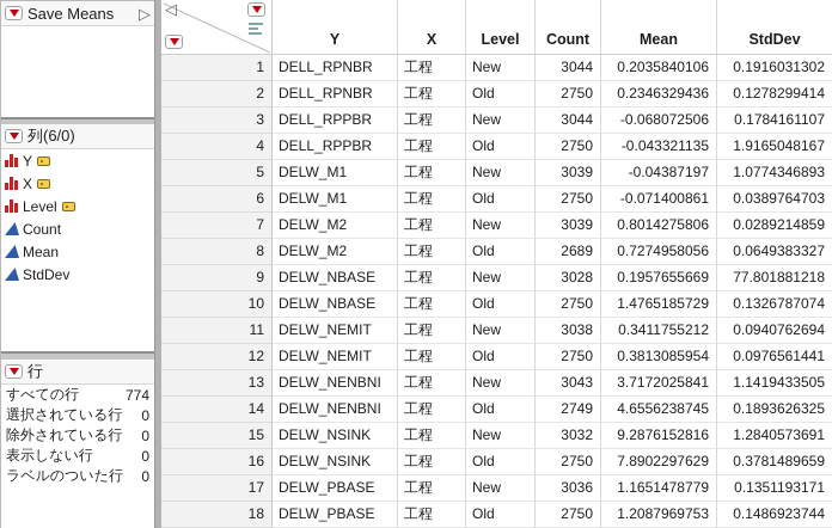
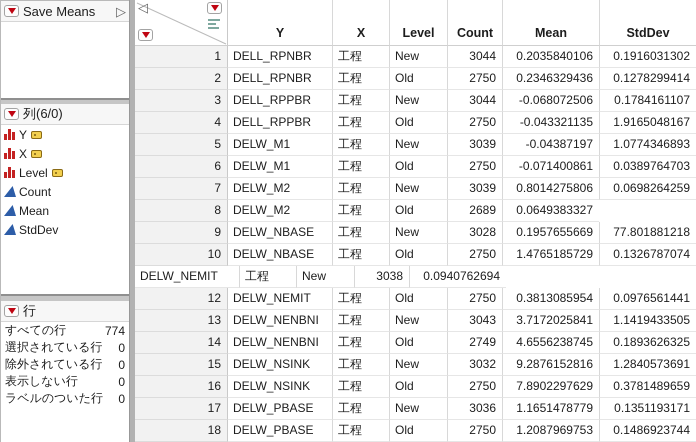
  Save Means
  列(6/0)
  Y
  X
  Level
  Count
  Mean
  StdDev
  行
  すべての行
  774
  選択されている行
  0
  除外されている行
  0
  表示しない行
  0
  ラベルのついた行
  0
  Y
  X
  Level
  Count
  Mean
  StdDev
  1
  DELL_RPNBR
  工程
  New
  3044
  0.2035840106
  0.1916031302
  2
  DELL_RPNBR
  工程
  Old
  2750
  0.2346329436
  0.1278299414
  3
  DELL_RPPBR
  工程
  New
  3044
  -0.068072506
  0.1784161107
  4
  DELL_RPPBR
  工程
  Old
  2750
  -0.043321135
  1.9165048167
  5
  DELW_M1
  工程
  New
  3039
  -0.04387197
  1.0774346893
  6
  DELW_M1
  工程
  Old
  2750
  -0.071400861
  0.0389764703
  7
  DELW_M2
  工程
  New
  3039
  0.8014275806
- 0.0289214859
+ 0.0698264259
  8
  DELW_M2
  工程
  Old
  2689
- 0.7274958056
  0.0649383327
  9
  DELW_NBASE
  工程
  New
  3028
  0.1957655669
  77.801881218
  10
  DELW_NBASE
  工程
  Old
  2750
  1.4765185729
  0.1326787074
- 11
  DELW_NEMIT
  工程
  New
  3038
- 0.3411755212
  0.0940762694
  12
  DELW_NEMIT
  工程
  Old
  2750
  0.3813085954
  0.0976561441
  13
  DELW_NENBNI
  工程
  New
  3043
  3.7172025841
  1.1419433505
  14
  DELW_NENBNI
  工程
  Old
  2749
  4.6556238745
  0.1893626325
  15
  DELW_NSINK
  工程
  New
  3032
  9.2876152816
  1.2840573691
  16
  DELW_NSINK
  工程
  Old
  2750
  7.8902297629
  0.3781489659
  17
  DELW_PBASE
  工程
  New
  3036
  1.1651478779
  0.1351193171
  18
  DELW_PBASE
  工程
  Old
  2750
  1.2087969753
  0.1486923744
